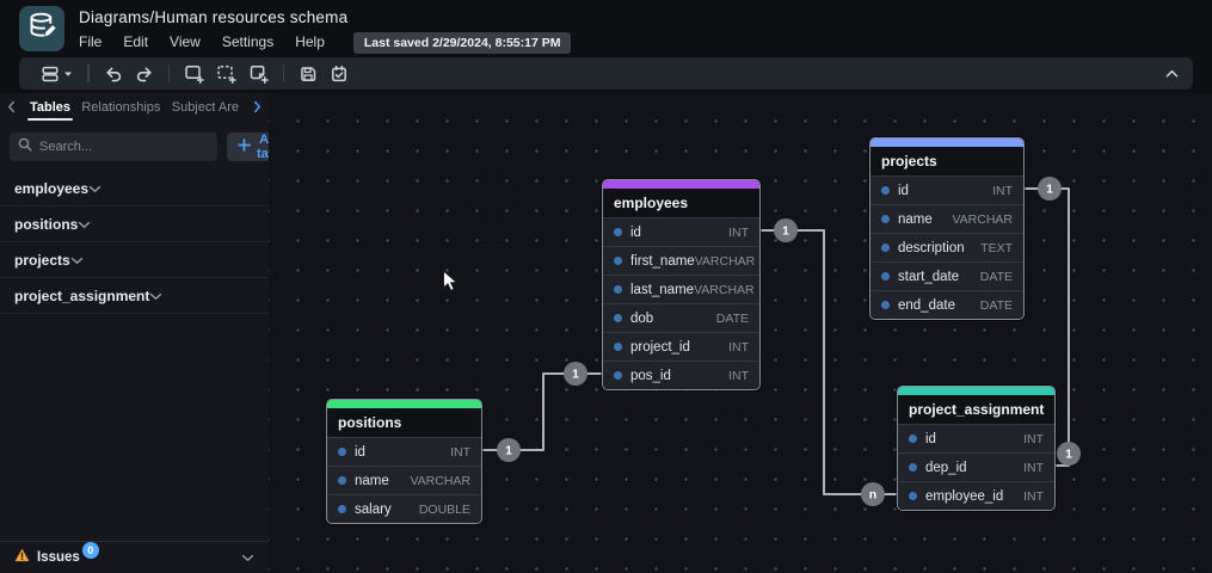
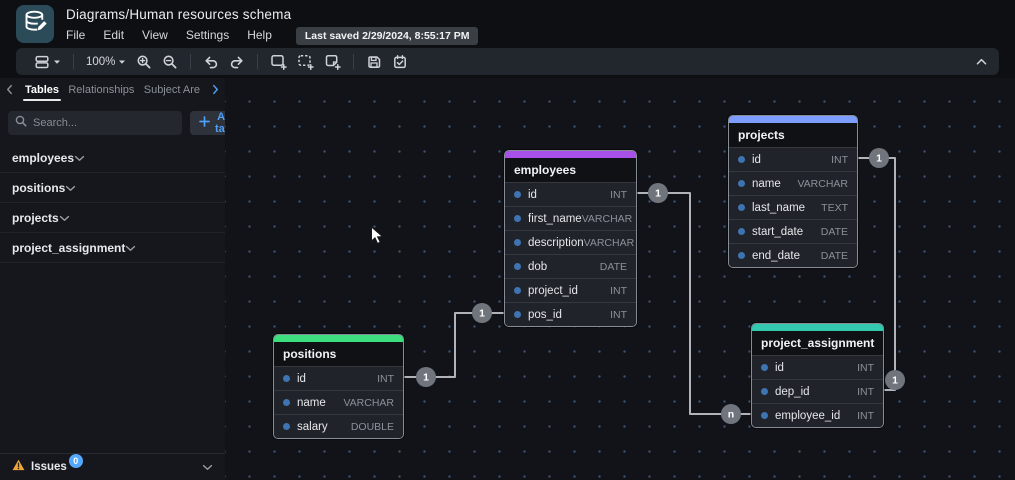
  Diagrams/Human resources schema
  File
  Edit
  View
  Settings
  Help
  Last saved 2/29/2024, 8:55:17 PM
+ 100%
  Tables
  Relationships
  Subject Are
  Search...
  employees
  positions
  projects
  project_assignment
  Issues
  0
  1
  1
  1
  n
  1
  1
  employees
  id
  INT
  first_name
  VARCHAR
- last_name
+ description
  VARCHAR
  dob
  DATE
  project_id
  INT
  pos_id
  INT
  projects
  id
  INT
  name
  VARCHAR
- description
+ last_name
  TEXT
  start_date
  DATE
  end_date
  DATE
  positions
  id
  INT
  name
  VARCHAR
  salary
  DOUBLE
  project_assignment
  id
  INT
  dep_id
  INT
  employee_id
  INT
